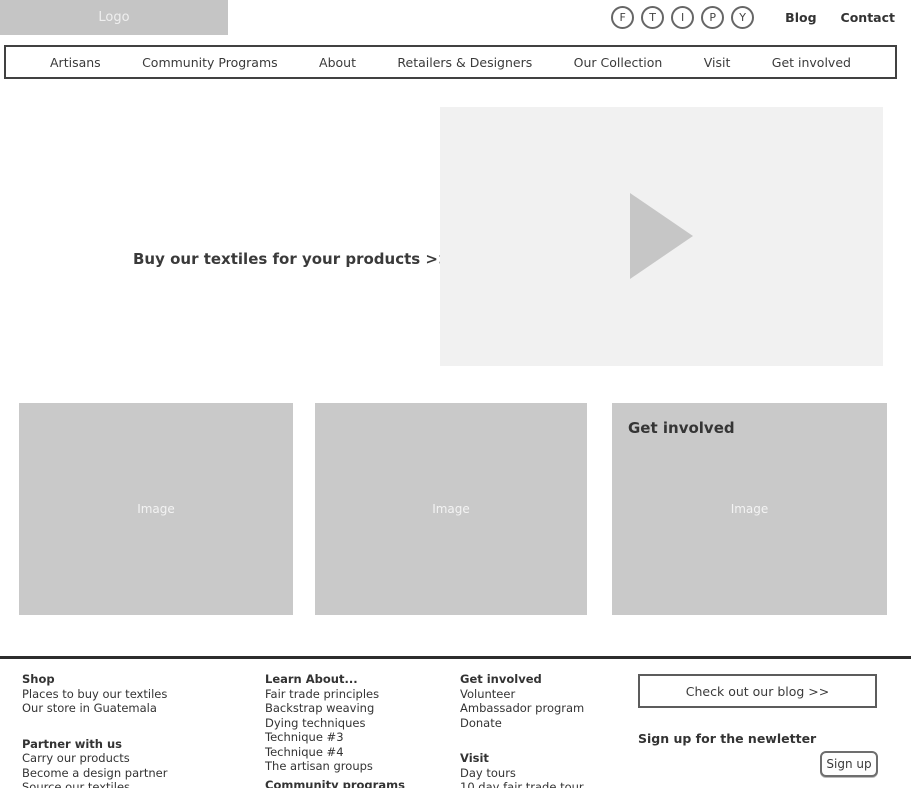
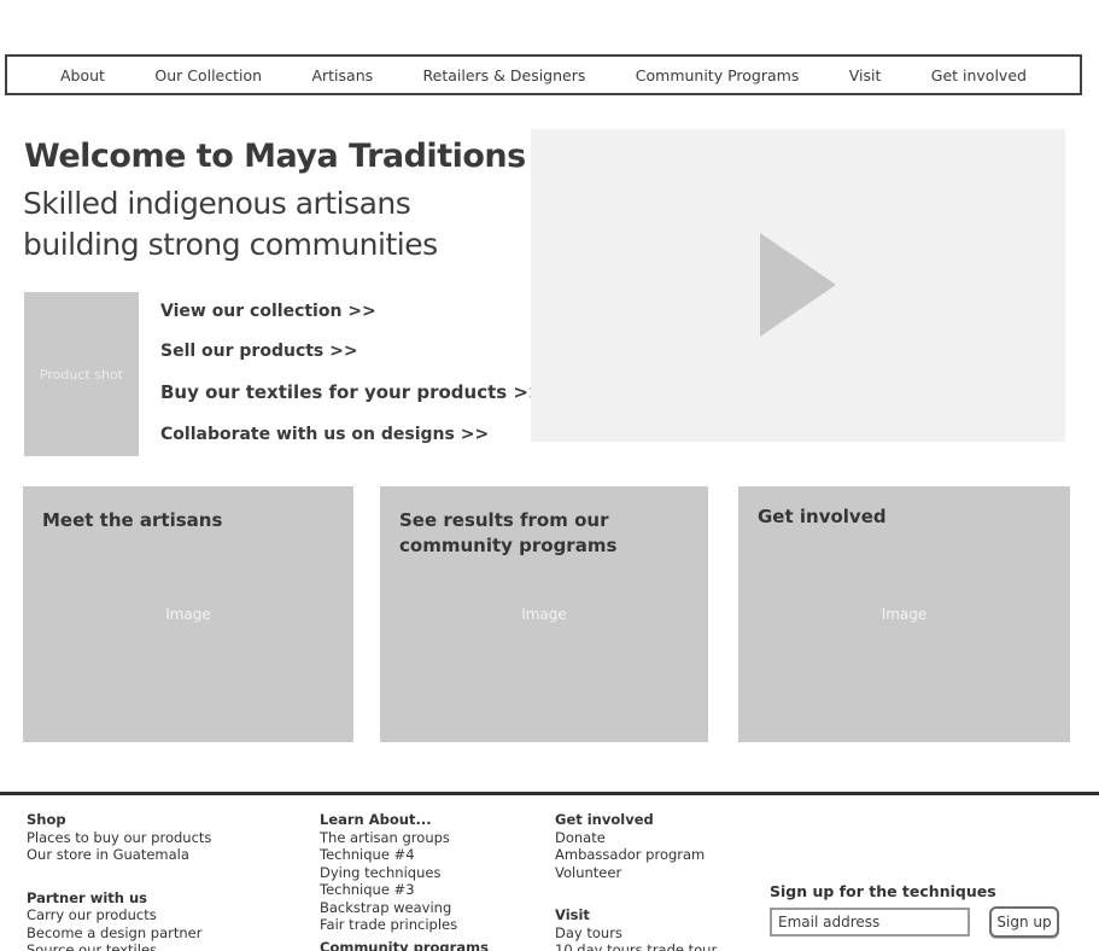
- Logo
- F
- T
- I
- P
- Y
- Blog
- Contact
- Artisans
+ About
- Community Programs
+ Our Collection
- About
+ Artisans
  Retailers & Designers
- Our Collection
+ Community Programs
  Visit
  Get involved
+ Welcome to Maya Traditions
+ Skilled indigenous artisans building strong communities
+ Product shot
+ View our collection >>
+ Sell our products >>
  Buy our textiles for your products >
+ Collaborate with us on designs >>
+ Meet the artisans
  Image
+ See results from our community programs
  Image
  Get involved
  Image
  Shop
- Places to buy our textiles
+ Places to buy our products
  Our store in Guatemala
  Partner with us
  Carry our products
  Become a design partner
  Source our textiles
  Learn About...
- Fair trade principles
+ The artisan groups
- Backstrap weaving
+ Technique #4
  Dying techniques
  Technique #3
- Technique #4
+ Backstrap weaving
- The artisan groups
+ Fair trade principles
  Community programs
  Get involved
- Volunteer
+ Donate
  Ambassador program
- Donate
+ Volunteer
  Visit
  Day tours
- 10 day fair trade tour
+ 10 day tours trade tour
- Check out our blog >>
- Sign up for the newletter
+ Sign up for the techniques
+ Email address
  Sign up
